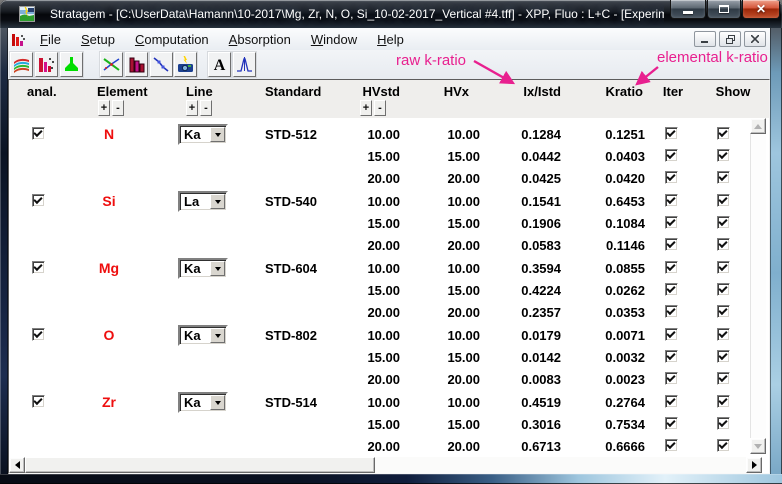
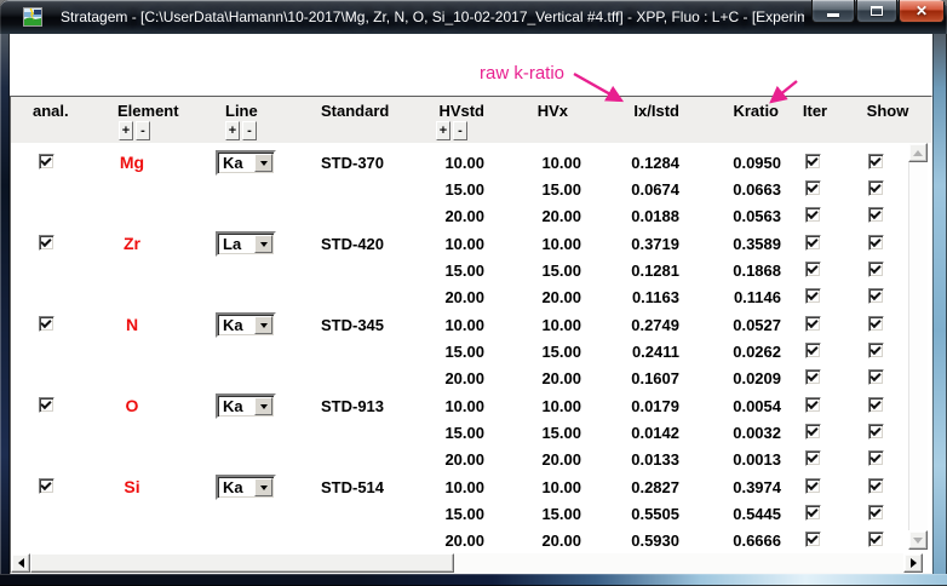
  Stratagem - [C:\UserData\Hamann\10-2017\Mg, Zr, N, O, Si_10-02-2017_Vertical #4.tff] - XPP, Fluo : L+C - [Experim
  ✕
- File
- Setup
- Computation
- Absorption
- Window
- Help
- A
  raw k-ratio
- elemental k-ratio
  anal.
  Element
  Line
  Standard
  HVstd
  HVx
  Ix/Istd
  Kratio
  Iter
  Show
  +
  -
  +
  -
  +
  -
- N
+ Mg
  Ka
- STD-512
+ STD-370
  10.00
  10.00
  0.1284
- 0.1251
+ 0.0950
  15.00
  15.00
- 0.0442
+ 0.0674
- 0.0403
+ 0.0663
  20.00
  20.00
- 0.0425
+ 0.0188
- 0.0420
+ 0.0563
- Si
+ Zr
  La
- STD-540
+ STD-420
  10.00
  10.00
- 0.1541
+ 0.3719
- 0.6453
+ 0.3589
  15.00
  15.00
- 0.1906
+ 0.1281
- 0.1084
+ 0.1868
  20.00
  20.00
- 0.0583
+ 0.1163
  0.1146
- Mg
+ N
  Ka
- STD-604
+ STD-345
  10.00
  10.00
- 0.3594
+ 0.2749
- 0.0855
+ 0.0527
  15.00
  15.00
- 0.4224
+ 0.2411
  0.0262
  20.00
  20.00
- 0.2357
+ 0.1607
- 0.0353
+ 0.0209
  O
  Ka
- STD-802
+ STD-913
  10.00
  10.00
  0.0179
- 0.0071
+ 0.0054
  15.00
  15.00
  0.0142
  0.0032
  20.00
  20.00
- 0.0083
+ 0.0133
- 0.0023
+ 0.0013
- Zr
+ Si
  Ka
  STD-514
  10.00
  10.00
- 0.4519
+ 0.2827
- 0.2764
+ 0.3974
  15.00
  15.00
- 0.3016
+ 0.5505
- 0.7534
+ 0.5445
  20.00
  20.00
- 0.6713
+ 0.5930
  0.6666
